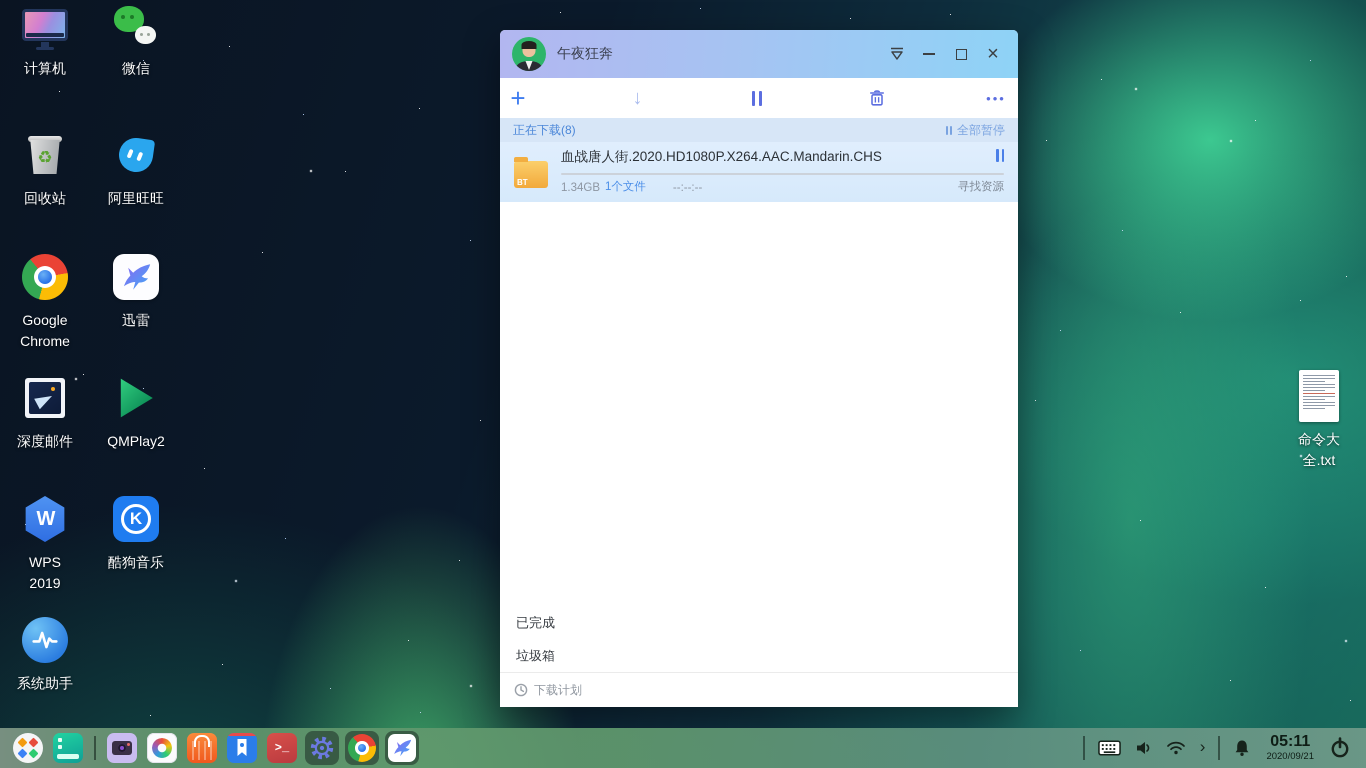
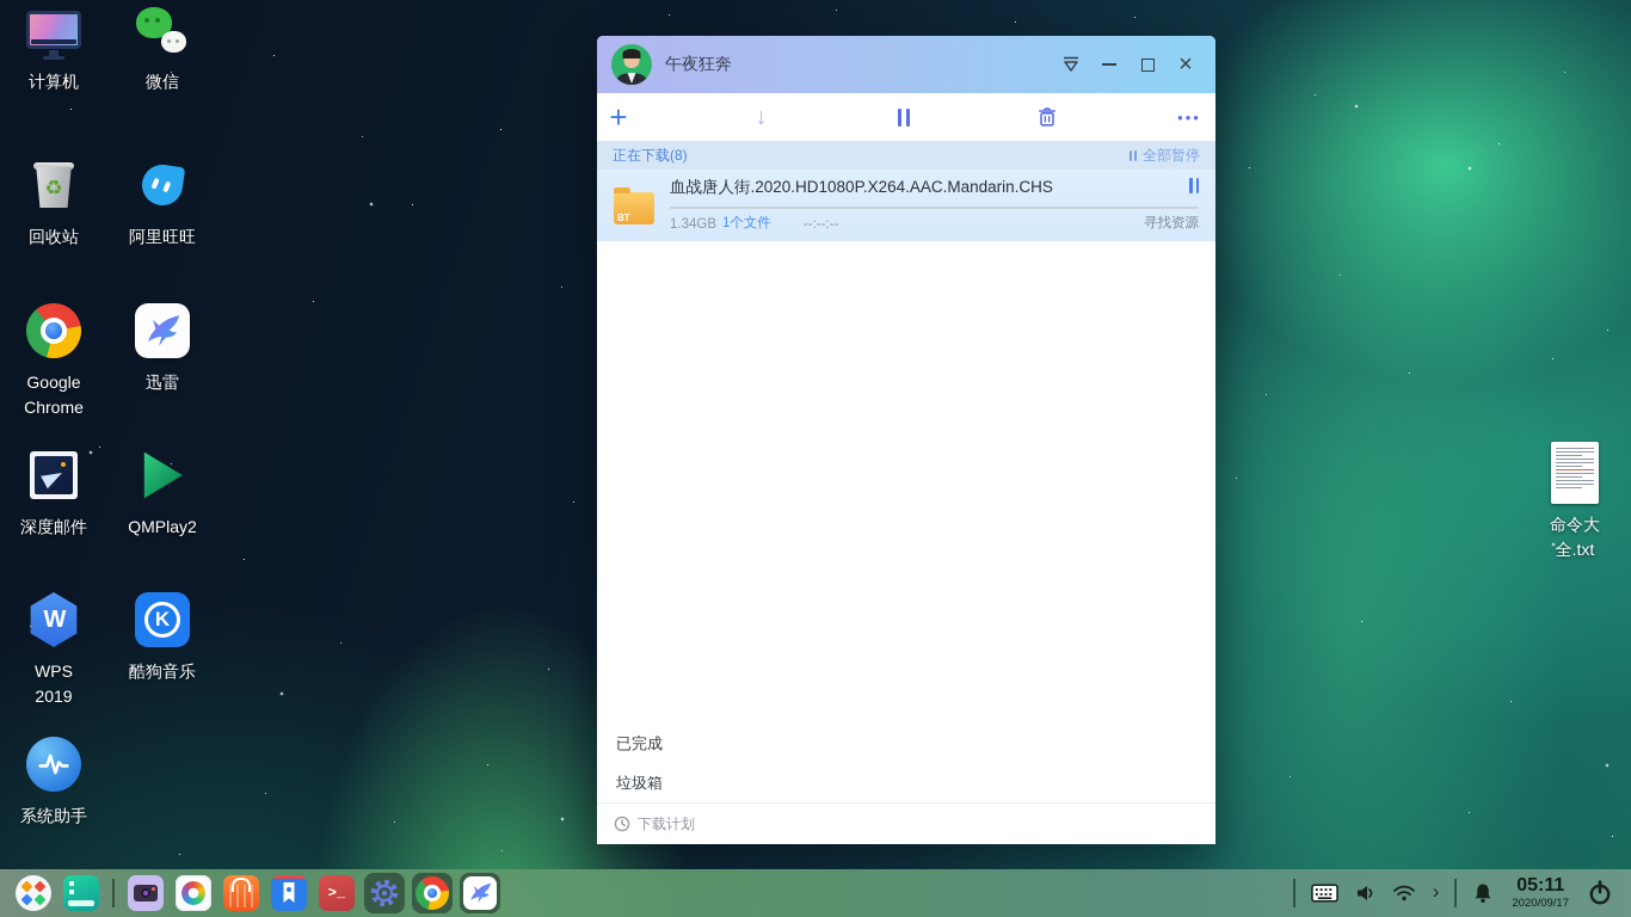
  计算机
  微信
  ♻
  回收站
  阿里旺旺
  Google Chrome
  迅雷
  深度邮件
  QMPlay2
  W
  WPS 2019
  K
  酷狗音乐
  系统助手
  命令大全.txt
  午夜狂奔
  正在下载(8)
  全部暂停
  BT
  血战唐人街.2020.HD1080P.X264.AAC.Mandarin.CHS
  1.34GB
  1个文件
  --:--:--
  寻找资源
  已完成
  垃圾箱
  下载计划
  >_
  ›
  05:11
- 2020/09/21
+ 2020/09/17
